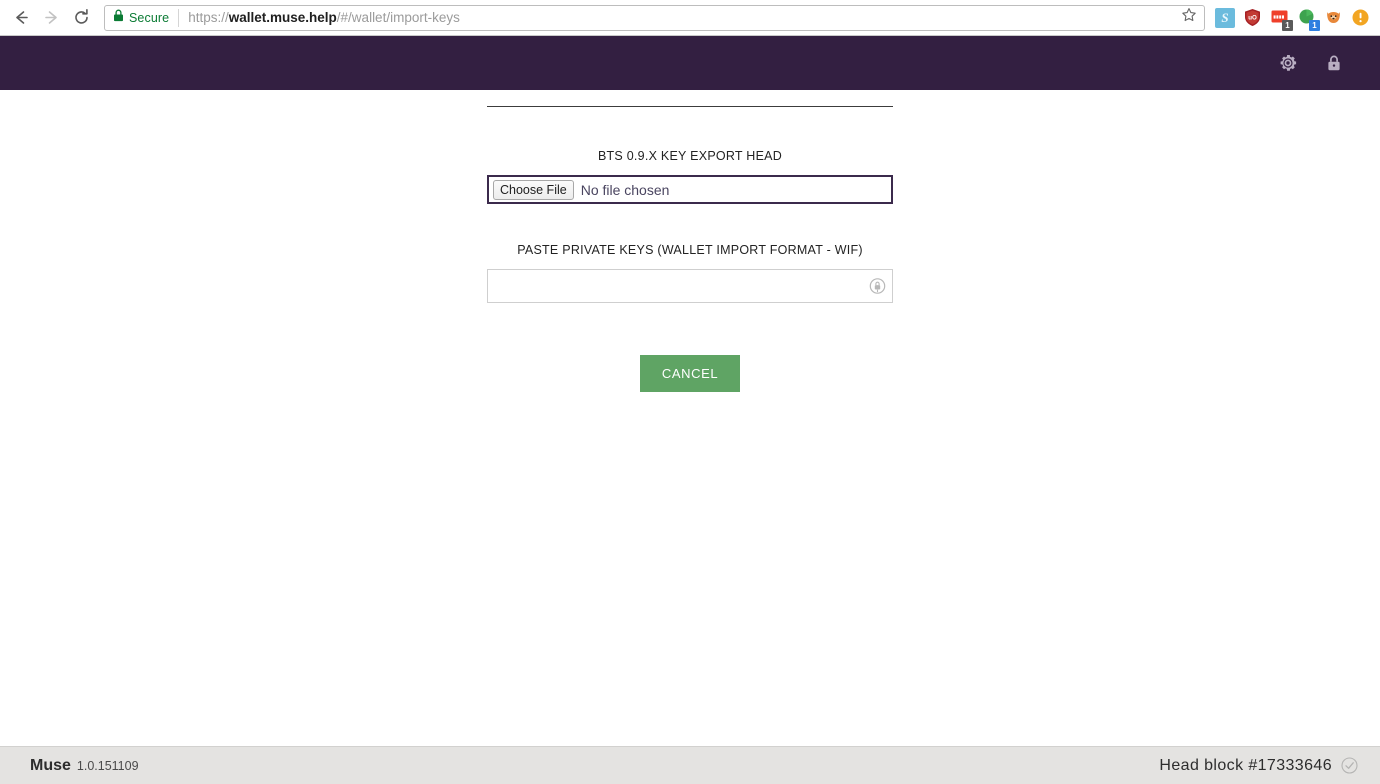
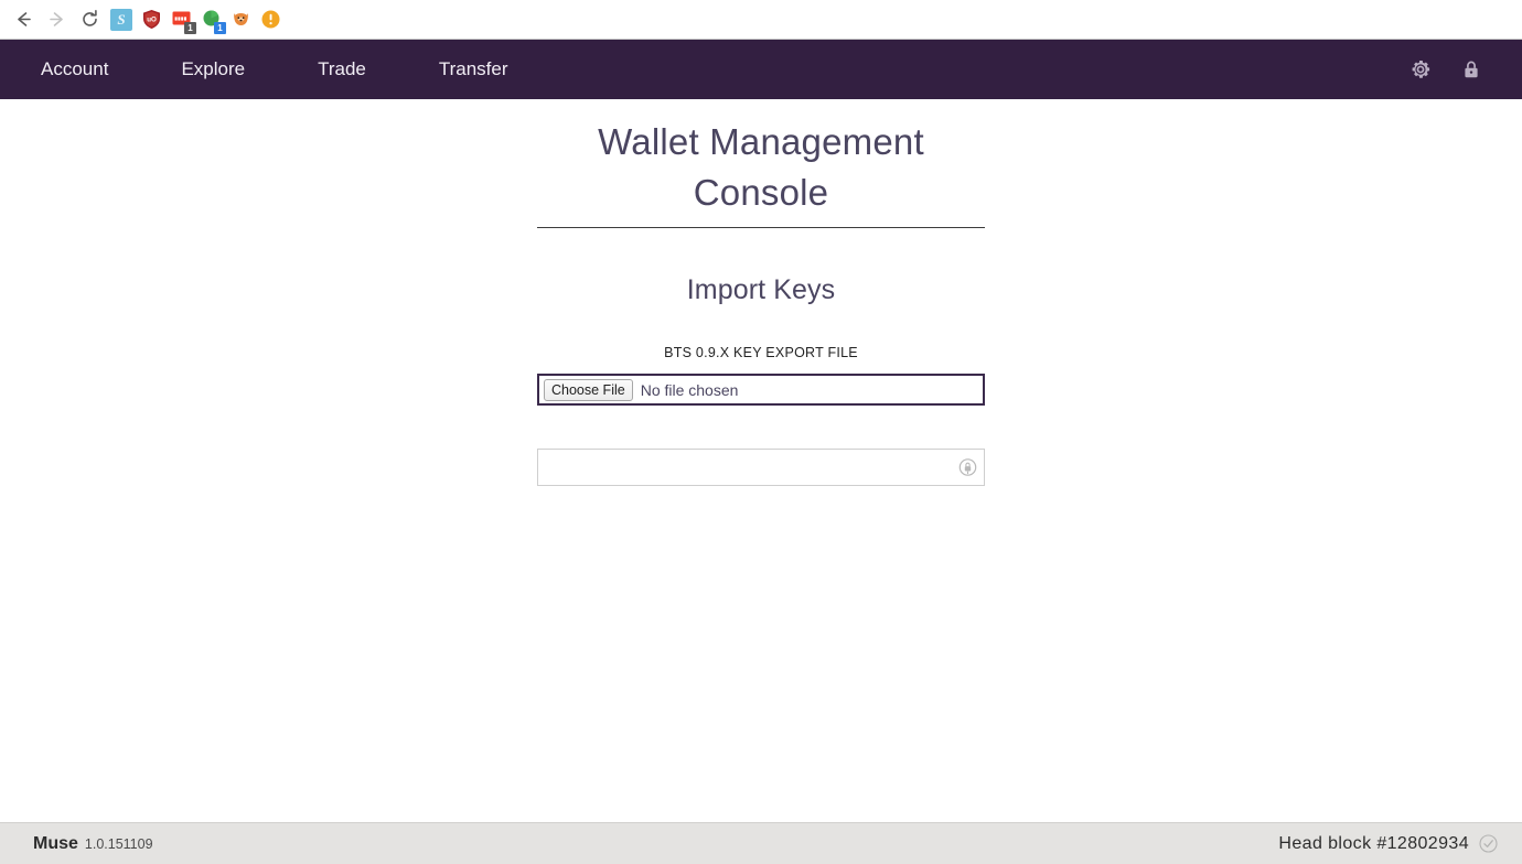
- Secure
- https://wallet.muse.help/#/wallet/import-keys
  S
  1
  1
+ Account
+ Explore
+ Trade
+ Transfer
+ Wallet Management Console
+ Import Keys
- BTS 0.9.X KEY EXPORT HEAD
+ BTS 0.9.X KEY EXPORT FILE
  Choose File
  No file chosen
- PASTE PRIVATE KEYS (WALLET IMPORT FORMAT - WIF)
- CANCEL
  Muse
  1.0.151109
- Head block #17333646
+ Head block #12802934
